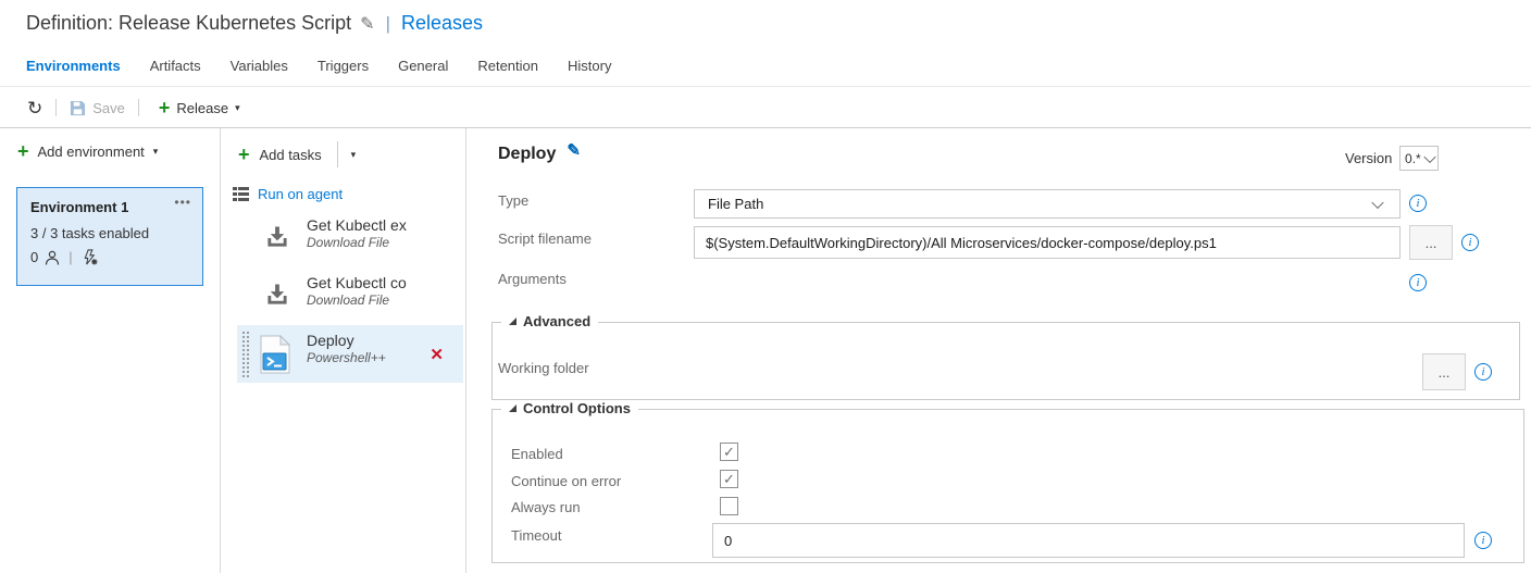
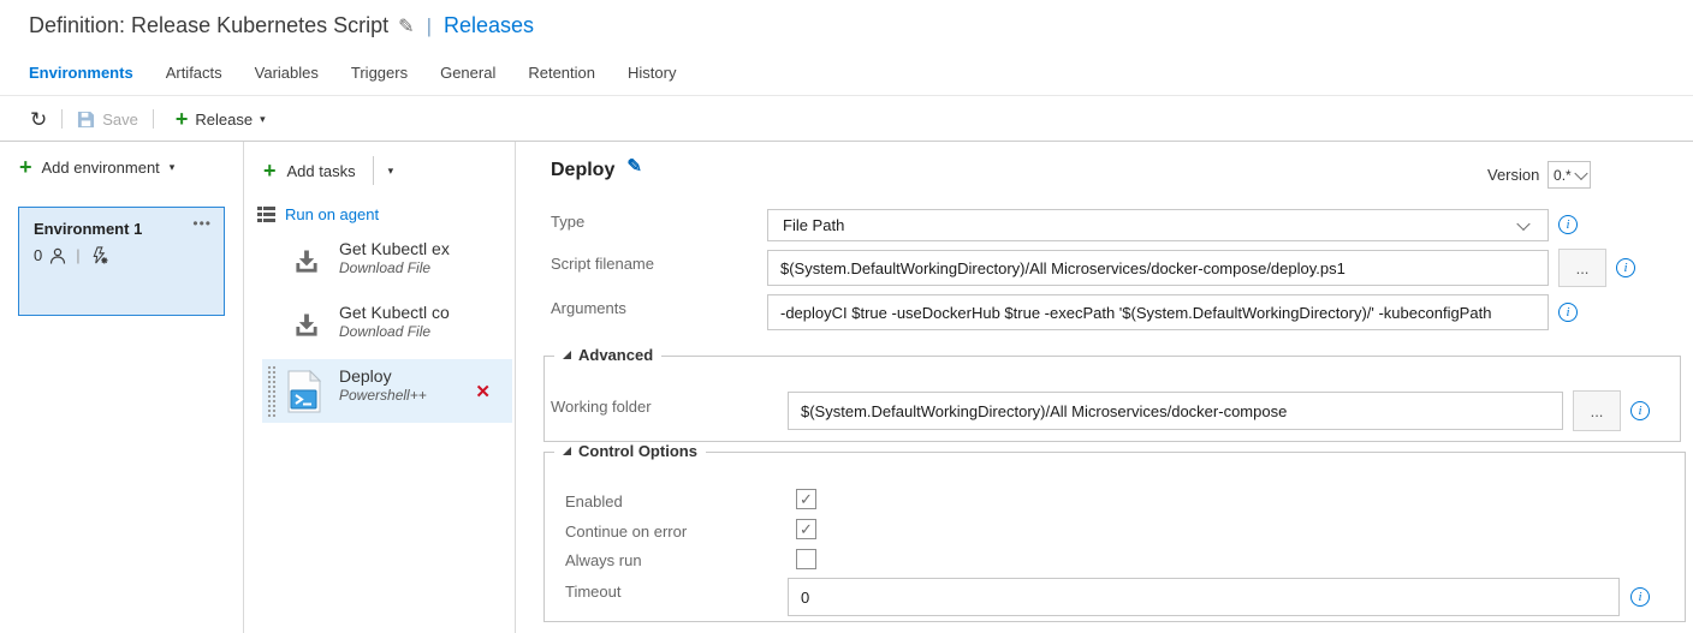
  Definition: Release Kubernetes Script
  ✎
  |
  Releases
  Environments
  Artifacts
  Variables
  Triggers
  General
  Retention
  History
  ↻
  Save
  +
  Release
  ▾
  +
  Add environment
  ▾
  Environment 1
  •••
- 3 / 3 tasks enabled
  0
  |
  +
  Add tasks
  ▾
  Run on agent
  Get Kubectl ex
  Download File
  Get Kubectl co
  Download File
  Deploy
  Powershell++
  ✕
  Deploy
  ✎
  Version
  0.*
  Type
  File Path
  i
  Script filename
  $(System.DefaultWorkingDirectory)/All Microservices/docker-compose/deploy.ps1
  ...
  i
  Arguments
+ -deployCI $true -useDockerHub $true -execPath '$(System.DefaultWorkingDirectory)/' -kubeconfigPath
  i
  Advanced
  Working folder
+ $(System.DefaultWorkingDirectory)/All Microservices/docker-compose
  ...
  i
  Control Options
  Enabled
  ✓
  Continue on error
  ✓
  Always run
  Timeout
  0
  i
